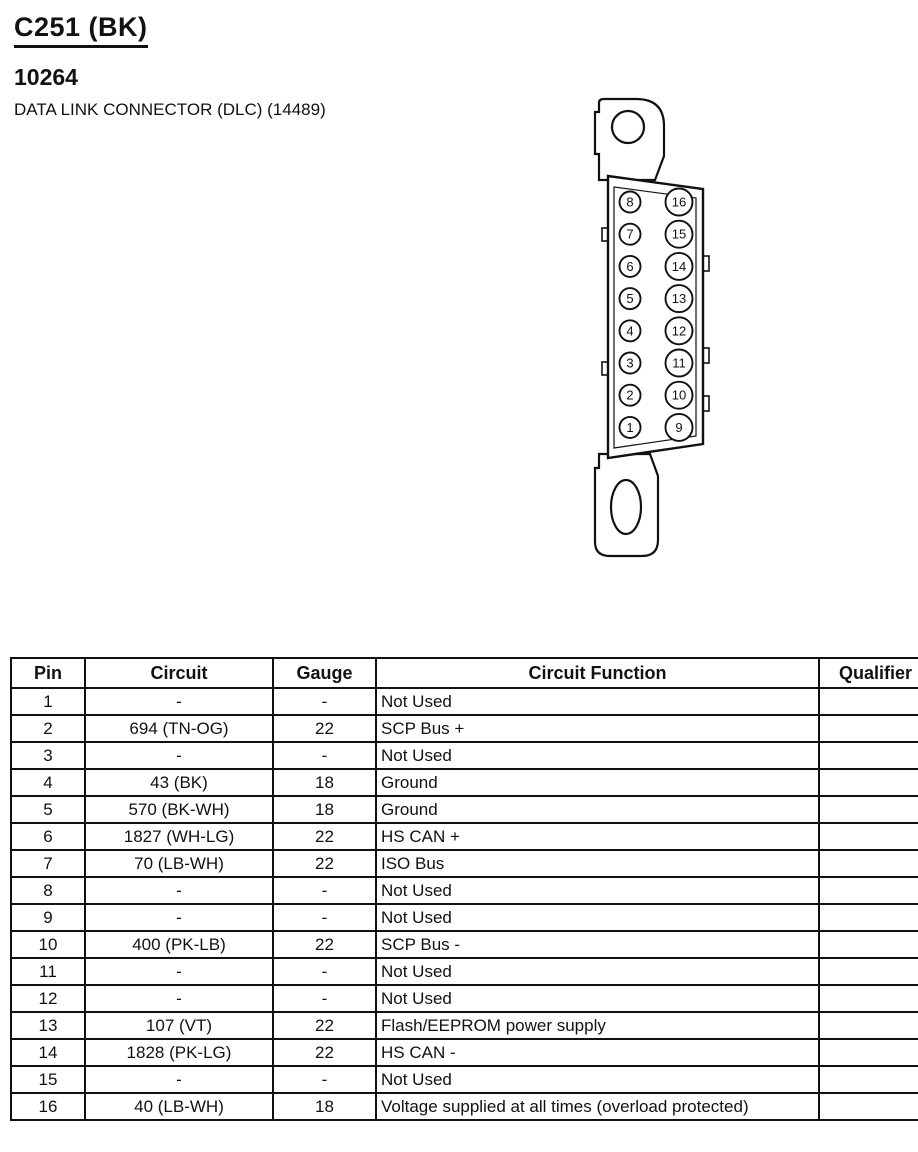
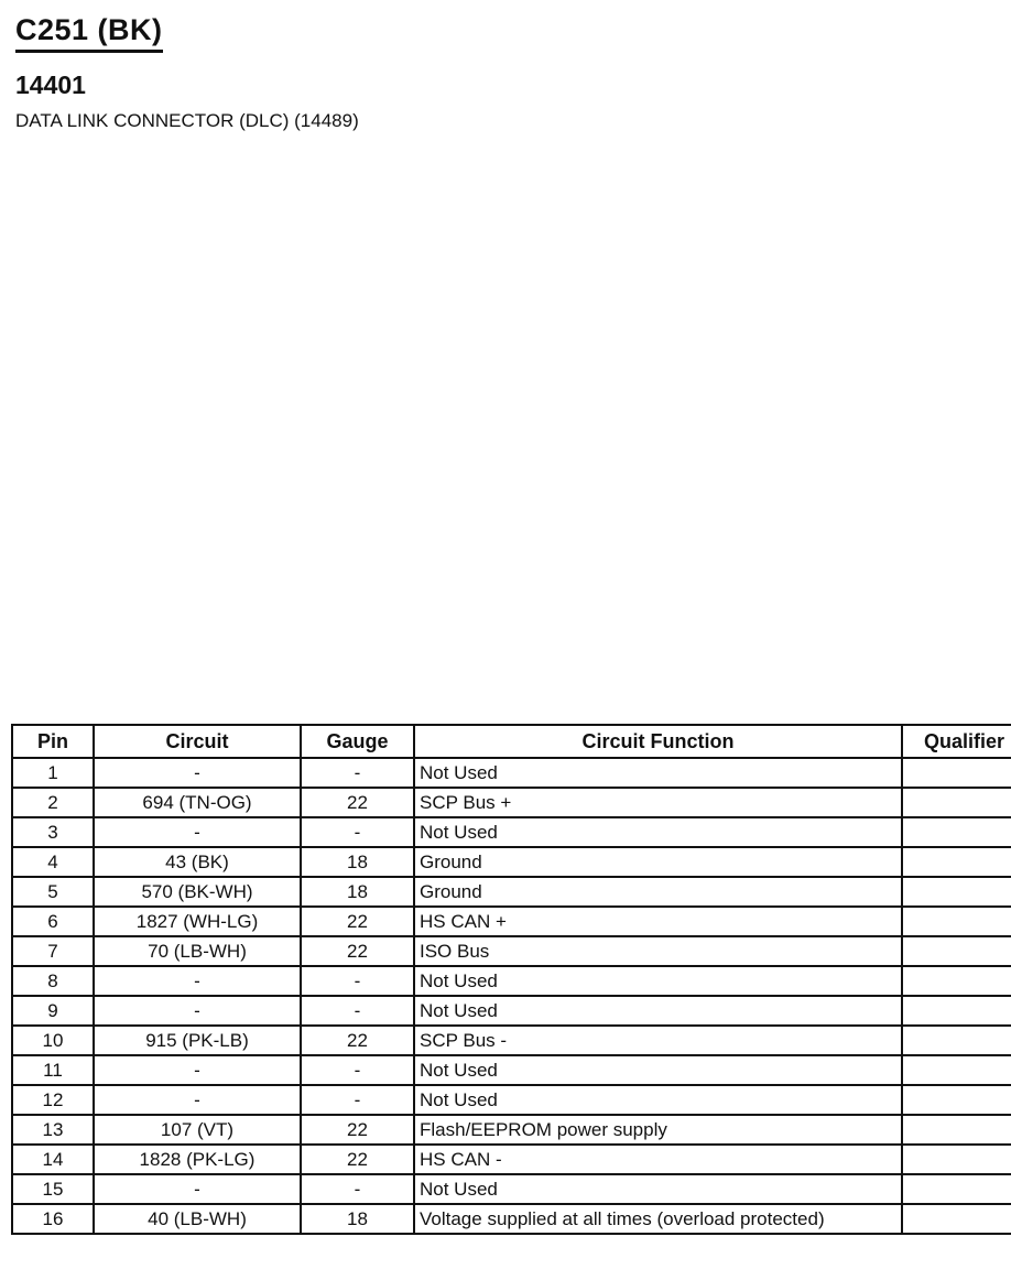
  C251 (BK)
- 10264
+ 14401
  DATA LINK CONNECTOR (DLC) (14489)
- 8
- 7
- 6
- 5
- 4
- 3
- 2
- 1
- 16
- 15
- 14
- 13
- 12
- 11
- 10
- 9
  Pin	Circuit	Gauge	Circuit Function	Qualifier
  1	-	-	Not Used
  2	694 (TN-OG)	22	SCP Bus +
  3	-	-	Not Used
  4	43 (BK)	18	Ground
  5	570 (BK-WH)	18	Ground
  6	1827 (WH-LG)	22	HS CAN +
  7	70 (LB-WH)	22	ISO Bus
  8	-	-	Not Used
  9	-	-	Not Used
- 10	400 (PK-LB)	22	SCP Bus -
+ 10	915 (PK-LB)	22	SCP Bus -
  11	-	-	Not Used
  12	-	-	Not Used
  13	107 (VT)	22	Flash/EEPROM power supply
  14	1828 (PK-LG)	22	HS CAN -
  15	-	-	Not Used
  16	40 (LB-WH)	18	Voltage supplied at all times (overload protected)
